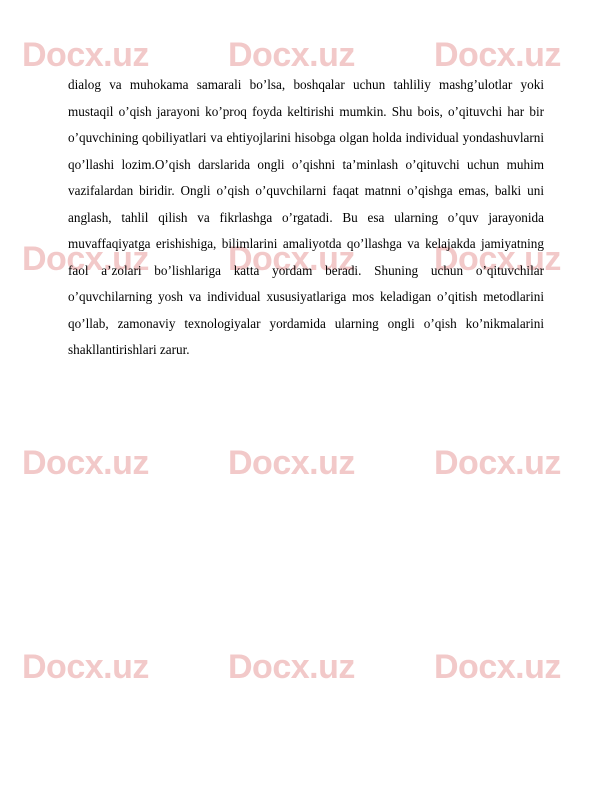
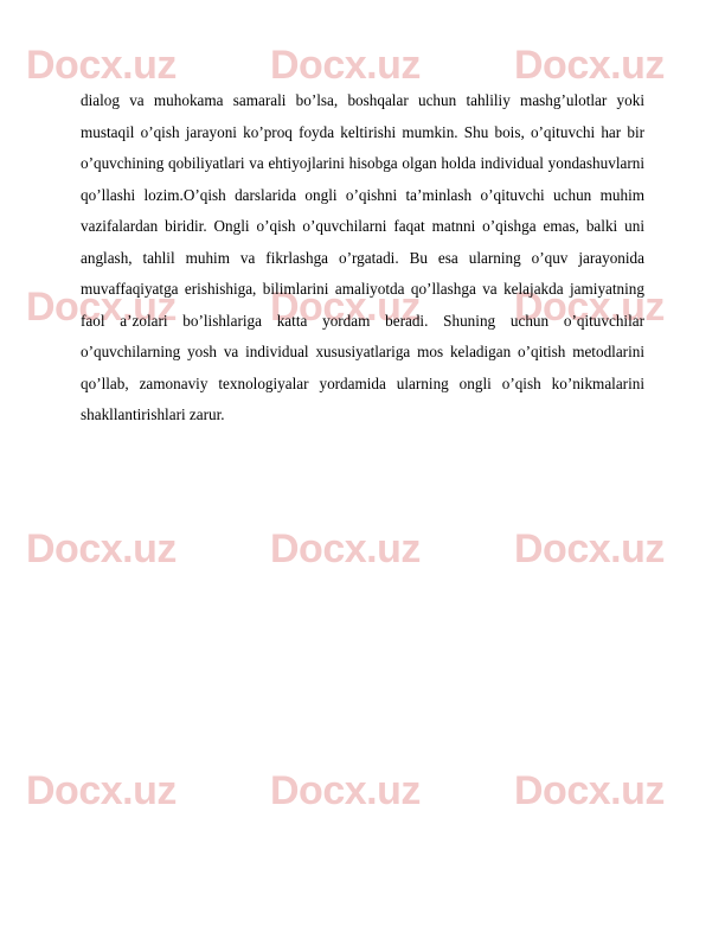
  Docx.uz
  Docx.uz
  Docx.uz
  Docx.uz
  Docx.uz
  Docx.uz
  Docx.uz
  Docx.uz
  Docx.uz
  Docx.uz
  Docx.uz
  Docx.uz
- dialog va muhokama samarali bo’lsa, boshqalar uchun tahliliy mashg’ulotlar yoki mustaqil o’qish jarayoni ko’proq foyda keltirishi mumkin. Shu bois, o’qituvchi har bir o’quvchining qobiliyatlari va ehtiyojlarini hisobga olgan holda individual yondashuvlarni qo’llashi lozim.O’qish darslarida ongli o’qishni ta’minlash o’qituvchi uchun muhim vazifalardan biridir. Ongli o’qish o’quvchilarni faqat matnni o’qishga emas, balki uni anglash, tahlil qilish va fikrlashga o’rgatadi. Bu esa ularning o’quv jarayonida muvaffaqiyatga erishishiga, bilimlarini amaliyotda qo’llashga va kelajakda jamiyatning faol a’zolari bo’lishlariga katta yordam beradi. Shuning uchun o’qituvchilar o’quvchilarning yosh va individual xususiyatlariga mos keladigan o’qitish metodlarini qo’llab, zamonaviy texnologiyalar yordamida ularning ongli o’qish ko’nikmalarini shakllantirishlari zarur.
+ dialog va muhokama samarali bo’lsa, boshqalar uchun tahliliy mashg’ulotlar yoki mustaqil o’qish jarayoni ko’proq foyda keltirishi mumkin. Shu bois, o’qituvchi har bir o’quvchining qobiliyatlari va ehtiyojlarini hisobga olgan holda individual yondashuvlarni qo’llashi lozim.O’qish darslarida ongli o’qishni ta’minlash o’qituvchi uchun muhim vazifalardan biridir. Ongli o’qish o’quvchilarni faqat matnni o’qishga emas, balki uni anglash, tahlil muhim va fikrlashga o’rgatadi. Bu esa ularning o’quv jarayonida muvaffaqiyatga erishishiga, bilimlarini amaliyotda qo’llashga va kelajakda jamiyatning faol a’zolari bo’lishlariga katta yordam beradi. Shuning uchun o’qituvchilar o’quvchilarning yosh va individual xususiyatlariga mos keladigan o’qitish metodlarini qo’llab, zamonaviy texnologiyalar yordamida ularning ongli o’qish ko’nikmalarini shakllantirishlari zarur.
